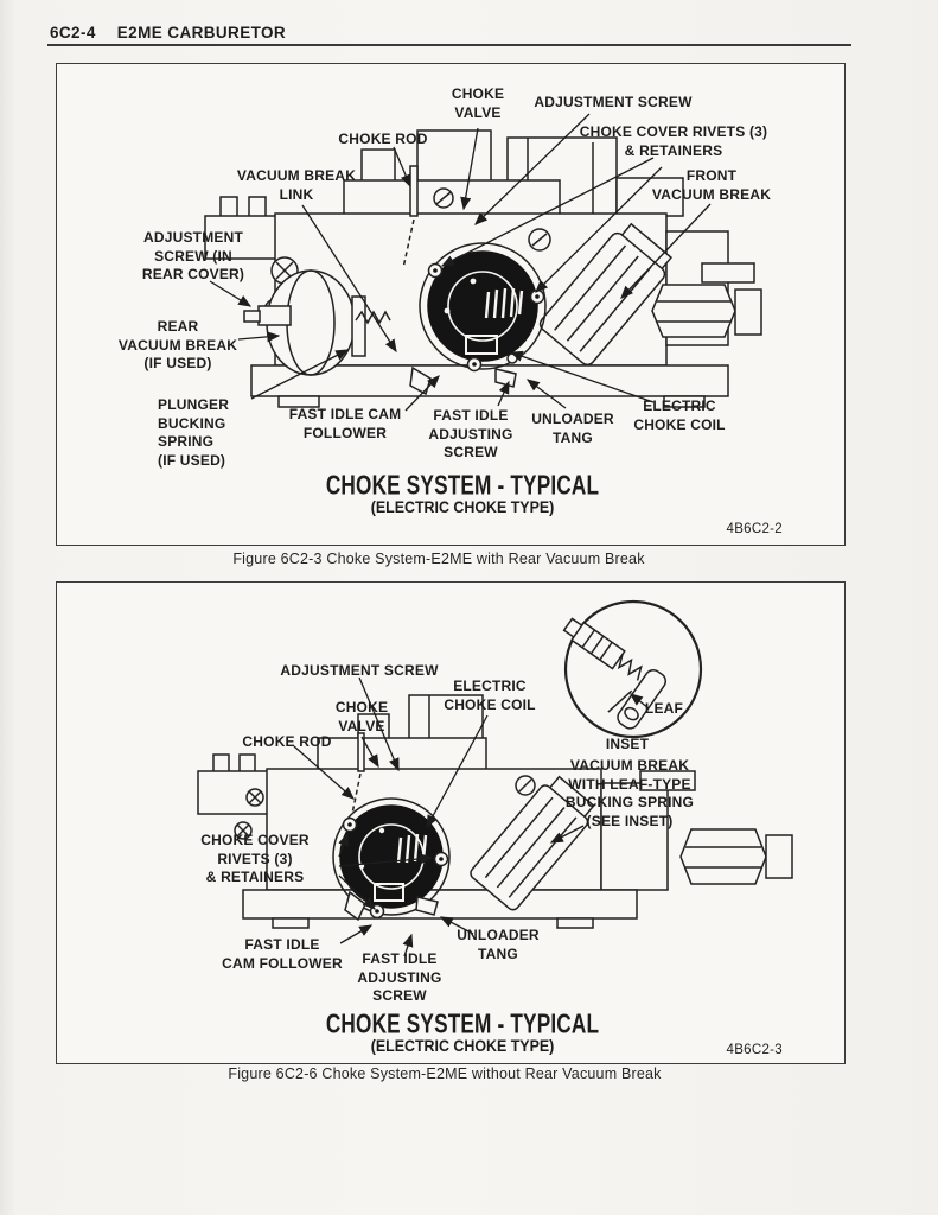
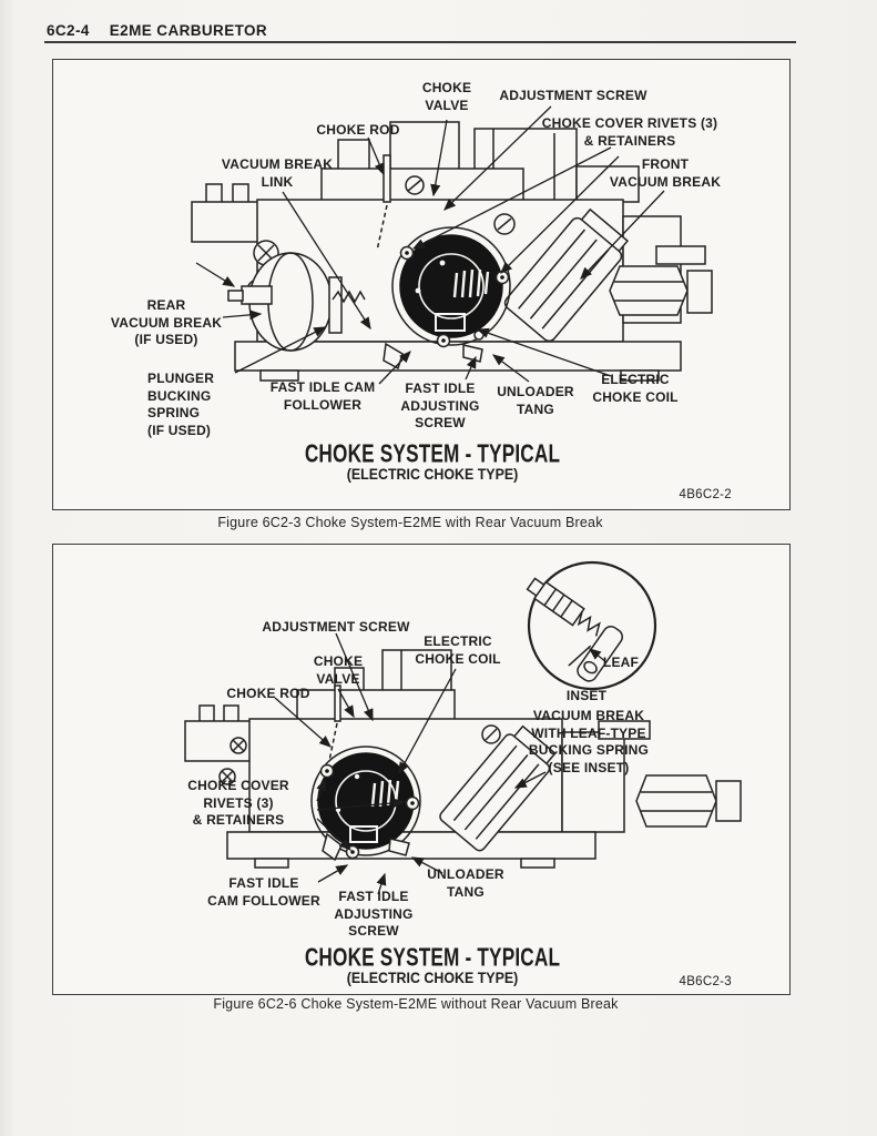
  6C2-4 E2ME CARBURETOR
  CHOKE
  VALVE
  ADJUSTMENT SCREW
  CHOKE ROD
  CHOKE COVER RIVETS (3)
  & RETAINERS
  FRONT
  VACUUM BREAK
  VACUUM BREAK
  LINK
- ADJUSTMENT
- SCREW (IN
- REAR COVER)
  REAR
  VACUUM BREAK
  (IF USED)
  PLUNGER
  BUCKING
  SPRING
  (IF USED)
  FAST IDLE CAM
  FOLLOWER
  FAST IDLE
  ADJUSTING
  SCREW
  UNLOADER
  TANG
  ELECTRIC
  CHOKE COIL
  CHOKE SYSTEM - TYPICAL
  (ELECTRIC CHOKE TYPE)
  4B6C2-2
  Figure 6C2-3 Choke System-E2ME with Rear Vacuum Break
  ADJUSTMENT SCREW
  ELECTRIC
  CHOKE COIL
  CHOKE
  VALVE
  CHOKE ROD
  VACUUM BREAK
  WITH LEAF-TYPE
  BUCKING SPRING
  (SEE INSET)
  CHOKE COVER
  RIVETS (3)
  & RETAINERS
  FAST IDLE
  CAM FOLLOWER
  FAST IDLE
  ADJUSTING
  SCREW
  UNLOADER
  TANG
  LEAF
  INSET
  CHOKE SYSTEM - TYPICAL
  (ELECTRIC CHOKE TYPE)
  4B6C2-3
  Figure 6C2-6 Choke System-E2ME without Rear Vacuum Break
